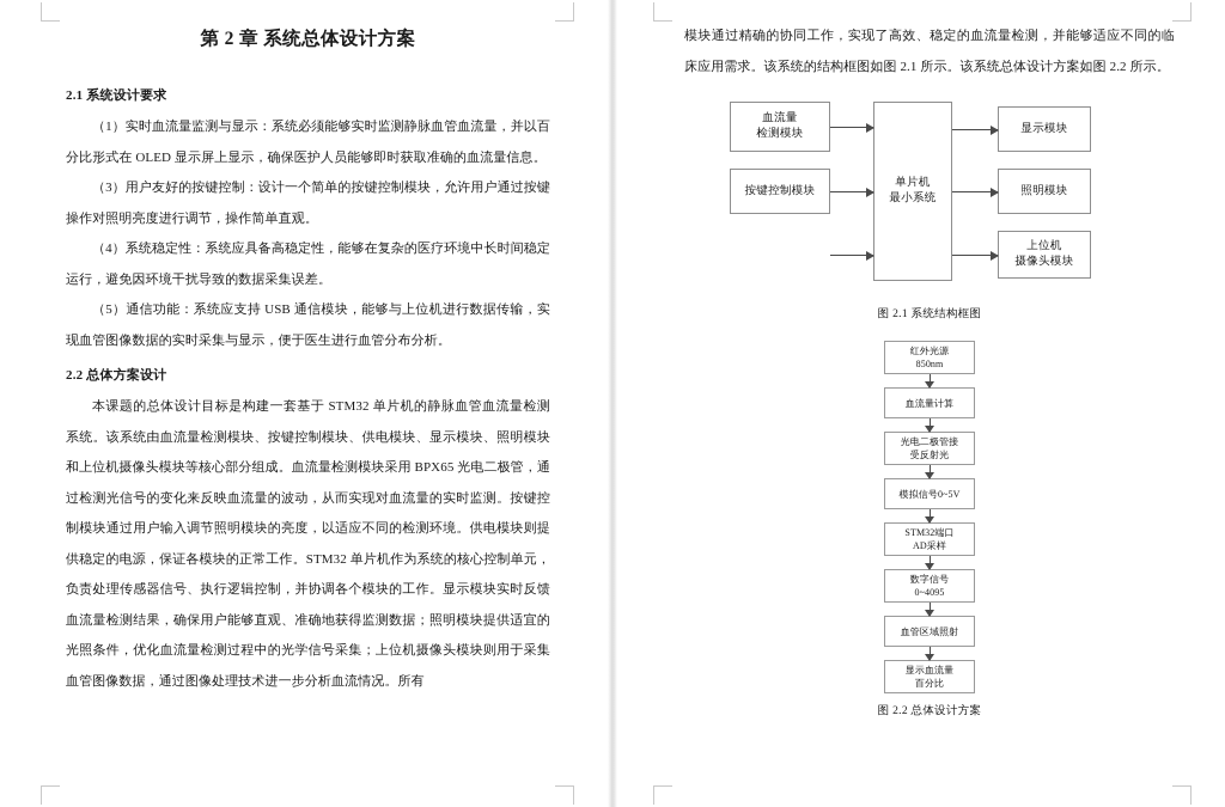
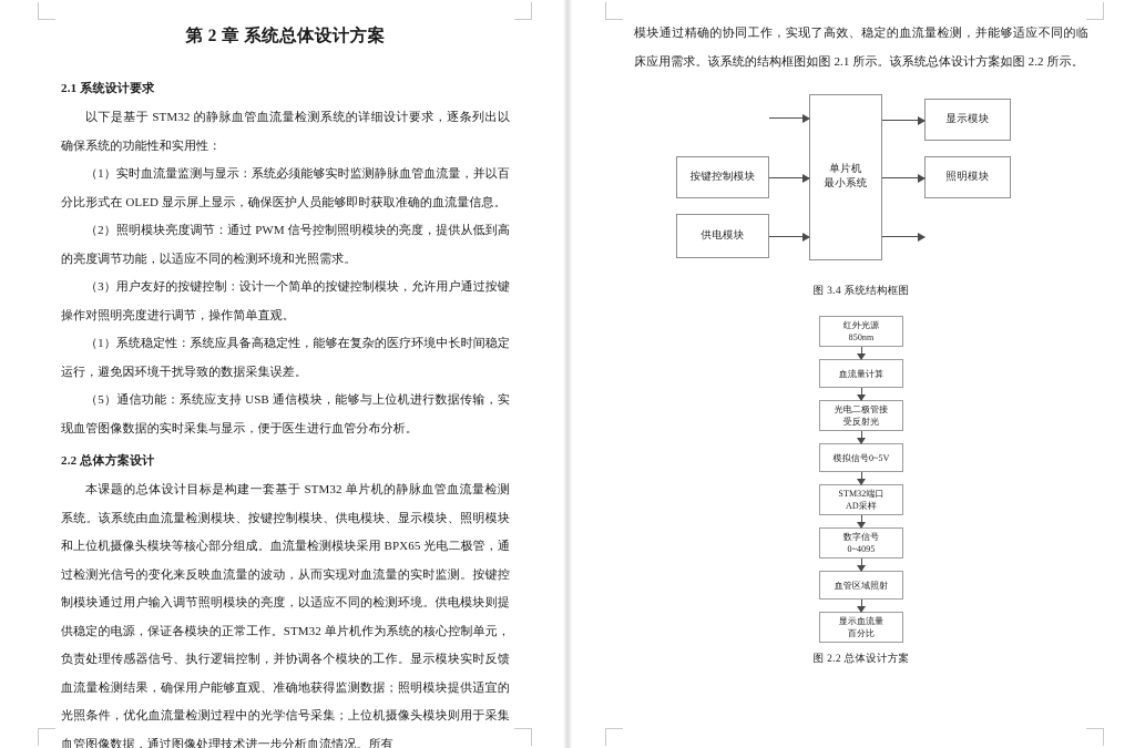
  第 2 章 系统总体设计方案
  2.1 系统设计要求
+ 以下是基于 STM32 的静脉血管血流量检测系统的详细设计要求，逐条列出以确保系统的功能性和实用性：
  （1）实时血流量监测与显示：系统必须能够实时监测静脉血管血流量，并以百分比形式在 OLED 显示屏上显示，确保医护人员能够即时获取准确的血流量信息。
+ （2）照明模块亮度调节：通过 PWM 信号控制照明模块的亮度，提供从低到高的亮度调节功能，以适应不同的检测环境和光照需求。
  （3）用户友好的按键控制：设计一个简单的按键控制模块，允许用户通过按键操作对照明亮度进行调节，操作简单直观。
- （4）系统稳定性：系统应具备高稳定性，能够在复杂的医疗环境中长时间稳定运行，避免因环境干扰导致的数据采集误差。
+ （1）系统稳定性：系统应具备高稳定性，能够在复杂的医疗环境中长时间稳定运行，避免因环境干扰导致的数据采集误差。
  （5）通信功能：系统应支持 USB 通信模块，能够与上位机进行数据传输，实现血管图像数据的实时采集与显示，便于医生进行血管分布分析。
  2.2 总体方案设计
  本课题的总体设计目标是构建一套基于 STM32 单片机的静脉血管血流量检测系统。该系统由血流量检测模块、按键控制模块、供电模块、显示模块、照明模块和上位机摄像头模块等核心部分组成。血流量检测模块采用 BPX65 光电二极管，通过检测光信号的变化来反映血流量的波动，从而实现对血流量的实时监测。按键控制模块通过用户输入调节照明模块的亮度，以适应不同的检测环境。供电模块则提供稳定的电源，保证各模块的正常工作。STM32 单片机作为系统的核心控制单元，负责处理传感器信号、执行逻辑控制，并协调各个模块的工作。显示模块实时反馈血流量检测结果，确保用户能够直观、准确地获得监测数据；照明模块提供适宜的光照条件，优化血流量检测过程中的光学信号采集；上位机摄像头模块则用于采集血管图像数据，通过图像处理技术进一步分析血流情况。所有
  模块通过精确的协同工作，实现了高效、稳定的血流量检测，并能够适应不同的临床应用需求。该系统的结构框图如图 2.1 所示。该系统总体设计方案如图 2.2 所示。
- 血流量
- 检测模块
  按键控制模块
+ 供电模块
  单片机
  最小系统
  显示模块
  照明模块
- 上位机
- 摄像头模块
- 图 2.1 系统结构框图
+ 图 3.4 系统结构框图
  红外光源
  850nm
  血流量计算
  光电二极管接
  受反射光
  模拟信号0~5V
  STM32端口
  AD采样
  数字信号
  0~4095
  血管区域照射
  显示血流量
  百分比
  图 2.2 总体设计方案
